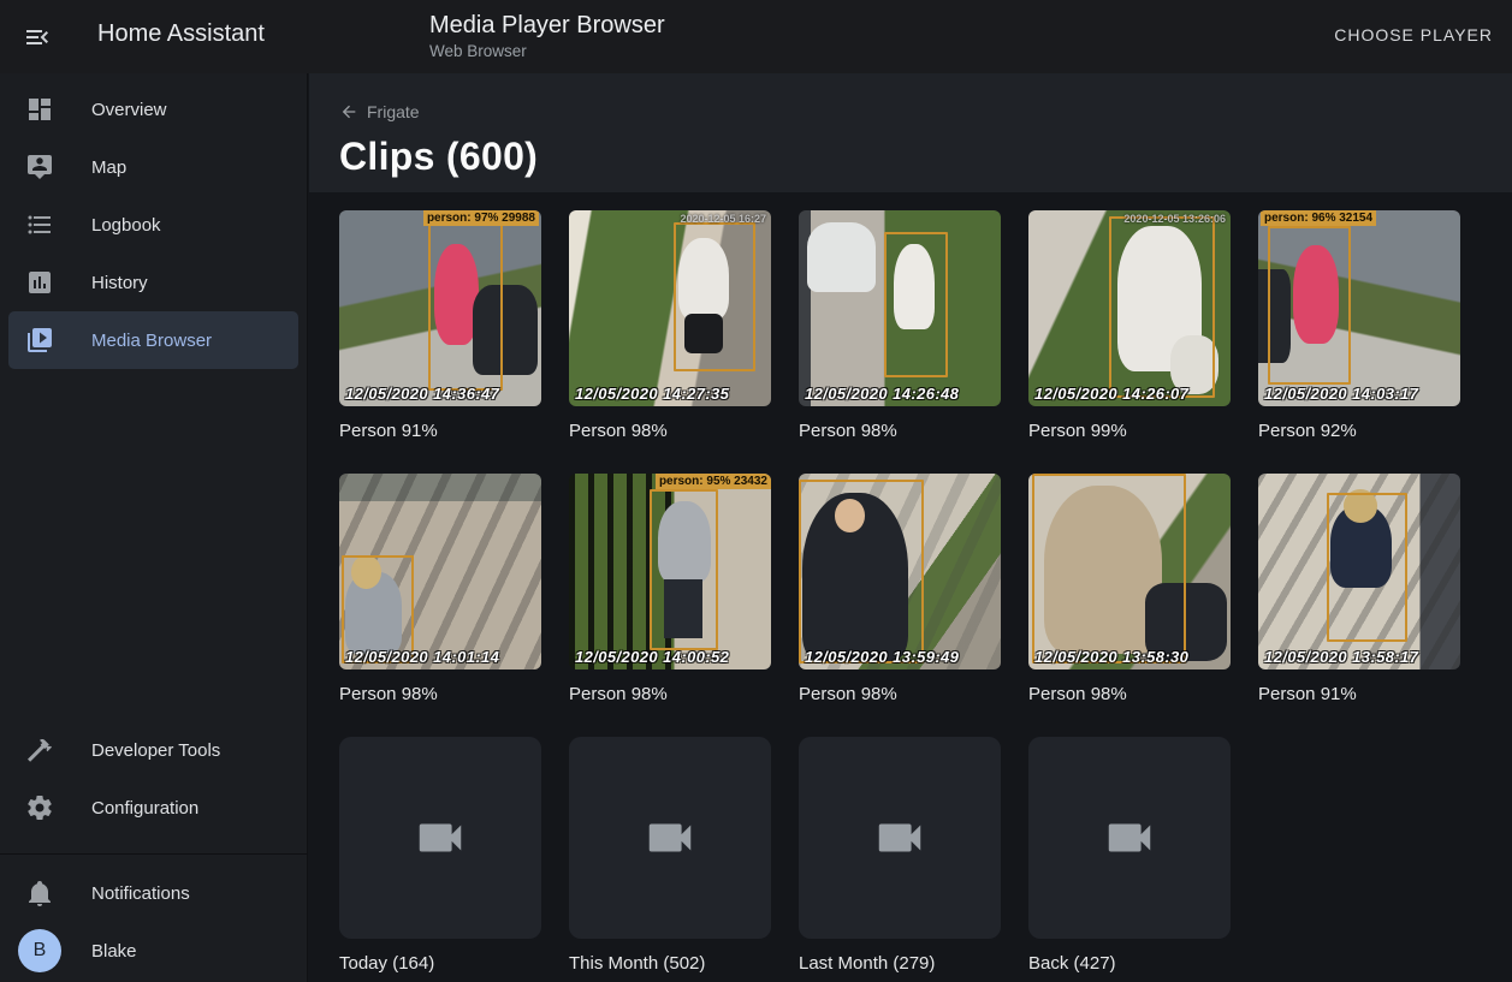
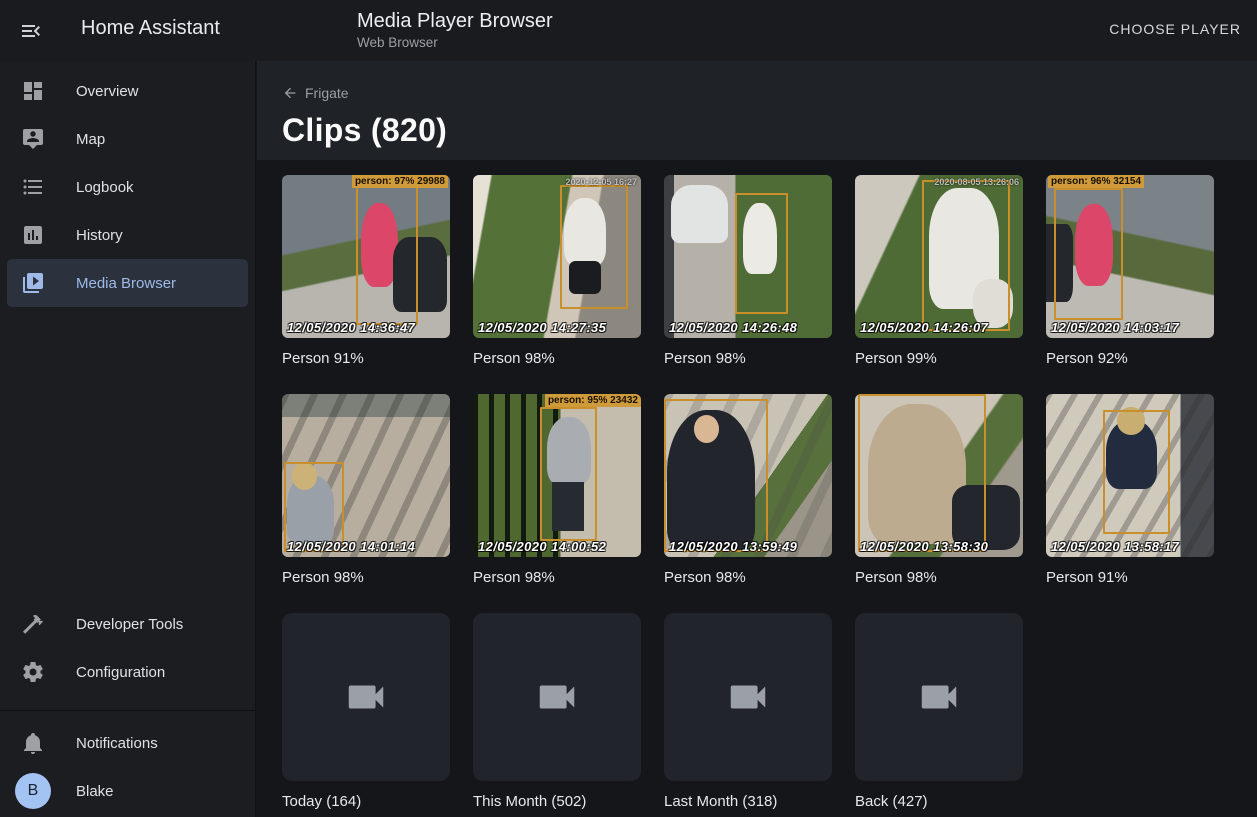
  Home Assistant
  Media Player Browser
  Web Browser
  CHOOSE PLAYER
  Overview
  Map
  Logbook
  History
  Media Browser
  Developer Tools
  Configuration
  Notifications
  B
  Blake
  Frigate
- Clips (600)
+ Clips (820)
  person: 97% 29988
  12/05/2020 14:36:47
  Person 91%
  2020-12-05 16:27
  12/05/2020 14:27:35
  Person 98%
  12/05/2020 14:26:48
  Person 98%
- 2020-12-05 13:26:06
+ 2020-08-05 13:26:06
  12/05/2020 14:26:07
  Person 99%
  person: 96% 32154
  12/05/2020 14:03:17
  Person 92%
  12/05/2020 14:01:14
  Person 98%
  person: 95% 23432
  12/05/2020 14:00:52
  Person 98%
  12/05/2020 13:59:49
  Person 98%
  12/05/2020 13:58:30
  Person 98%
  12/05/2020 13:58:17
  Person 91%
  Today (164)
  This Month (502)
- Last Month (279)
+ Last Month (318)
  Back (427)
